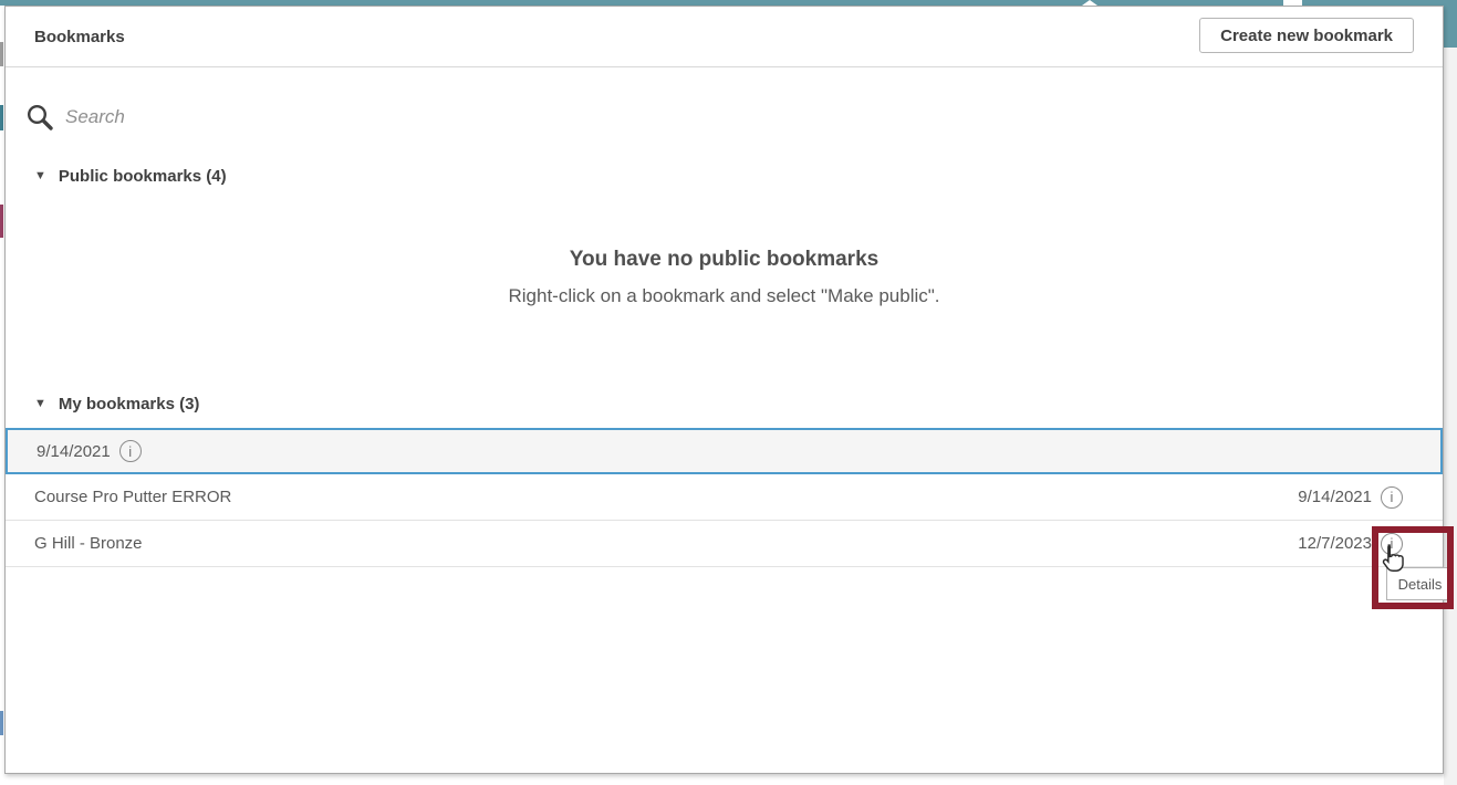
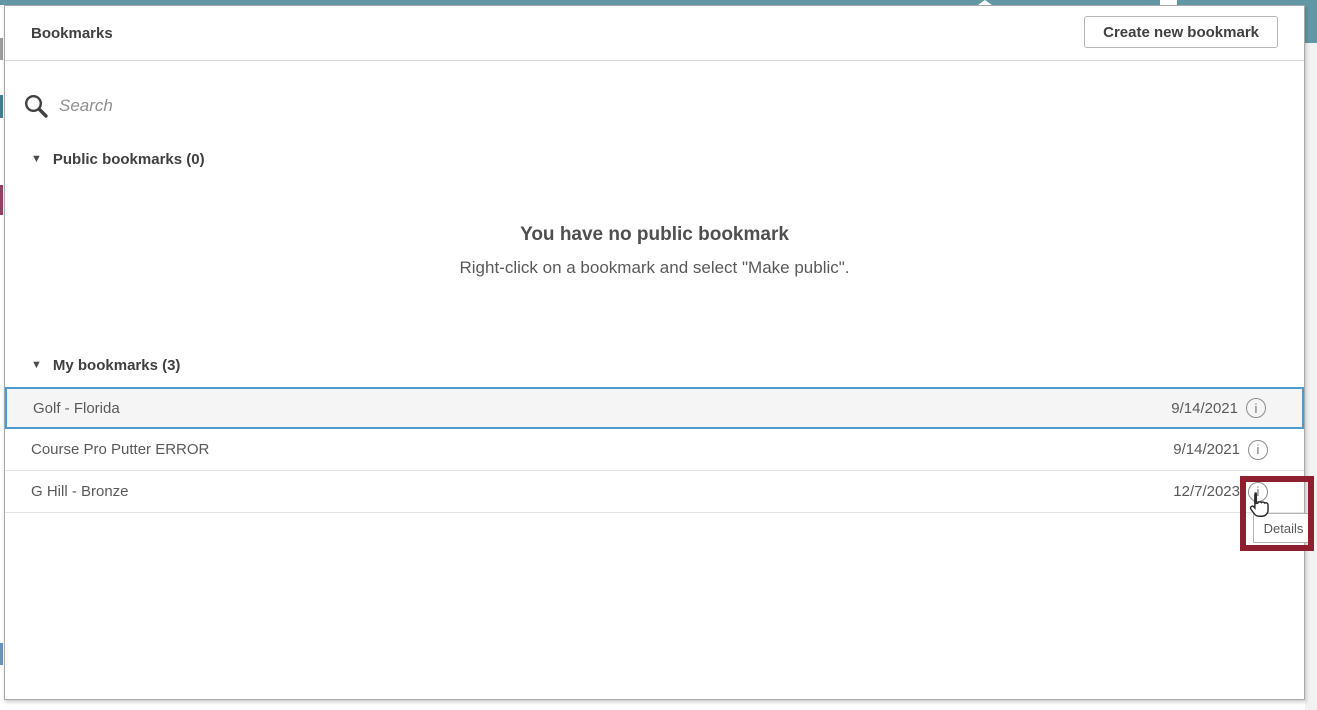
  Bookmarks
  Create new bookmark
  Search
  ▼
- Public bookmarks (4)
+ Public bookmarks (0)
- You have no public bookmarks
+ You have no public bookmark
  Right-click on a bookmark and select "Make public".
  ▼
  My bookmarks (3)
+ Golf - Florida
  9/14/2021
  i
  Course Pro Putter ERROR
  9/14/2021
  i
  G Hill - Bronze
  12/7/2023
  i
  Details
